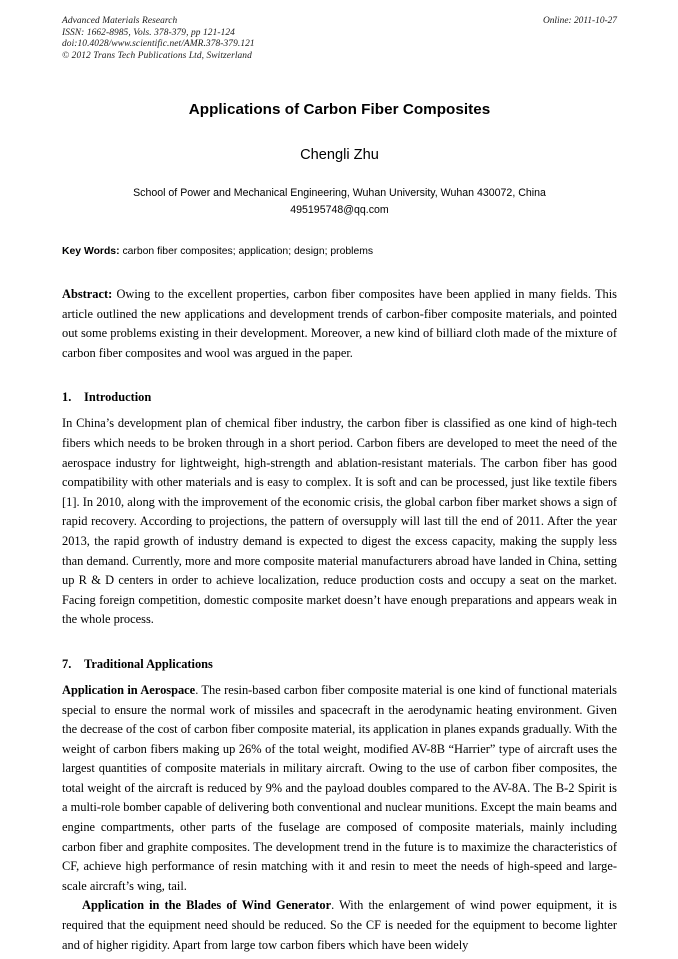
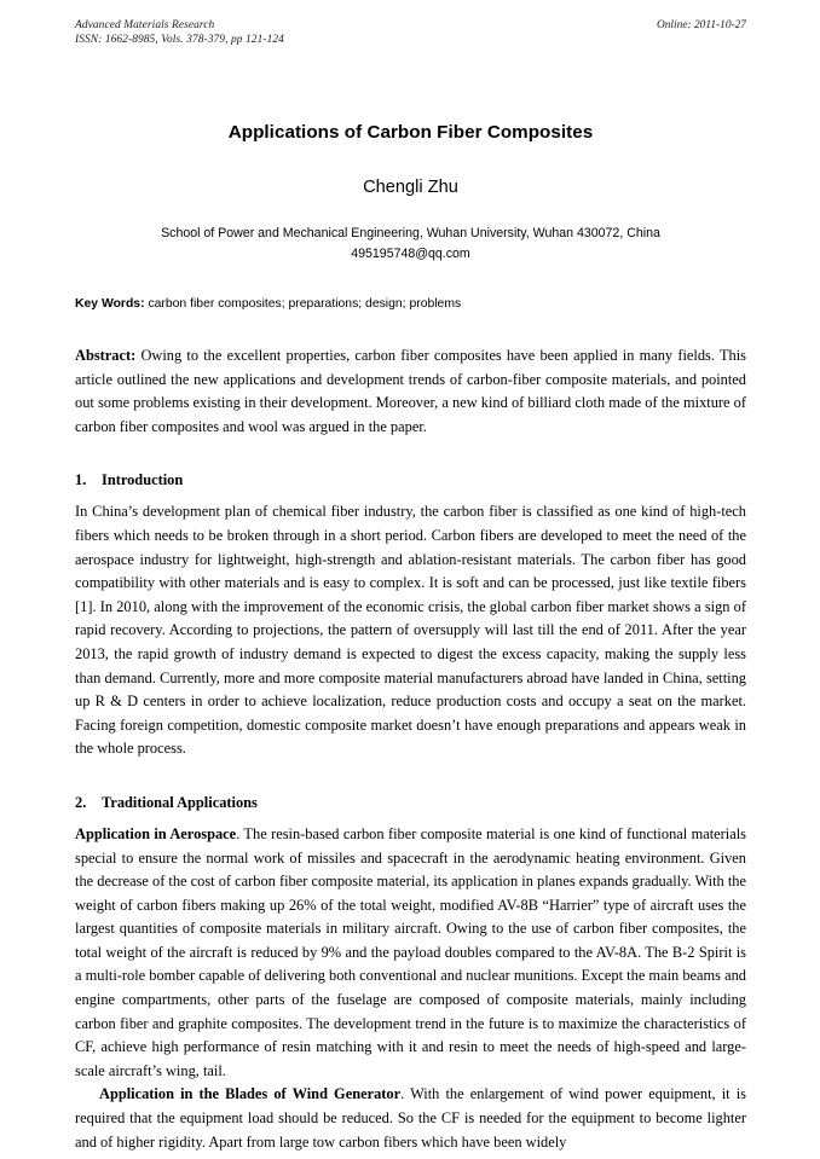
  Advanced Materials Research
  ISSN: 1662-8985, Vols. 378-379, pp 121-124
- doi:10.4028/www.scientific.net/AMR.378-379.121
- © 2012 Trans Tech Publications Ltd, Switzerland
  Online: 2011-10-27
  Applications of Carbon Fiber Composites
  Chengli Zhu
  School of Power and Mechanical Engineering, Wuhan University, Wuhan 430072, China
  495195748@qq.com
- Key Words: carbon fiber composites; application; design; problems
+ Key Words: carbon fiber composites; preparations; design; problems
  Abstract: Owing to the excellent properties, carbon fiber composites have been applied in many fields. This article outlined the new applications and development trends of carbon-fiber composite materials, and pointed out some problems existing in their development. Moreover, a new kind of billiard cloth made of the mixture of carbon fiber composites and wool was argued in the paper.
  1. Introduction
  In China’s development plan of chemical fiber industry, the carbon fiber is classified as one kind of high-tech fibers which needs to be broken through in a short period. Carbon fibers are developed to meet the need of the aerospace industry for lightweight, high-strength and ablation-resistant materials. The carbon fiber has good compatibility with other materials and is easy to complex. It is soft and can be processed, just like textile fibers [1]. In 2010, along with the improvement of the economic crisis, the global carbon fiber market shows a sign of rapid recovery. According to projections, the pattern of oversupply will last till the end of 2011. After the year 2013, the rapid growth of industry demand is expected to digest the excess capacity, making the supply less than demand. Currently, more and more composite material manufacturers abroad have landed in China, setting up R & D centers in order to achieve localization, reduce production costs and occupy a seat on the market. Facing foreign competition, domestic composite market doesn’t have enough preparations and appears weak in the whole process.
- 7. Traditional Applications
+ 2. Traditional Applications
  Application in Aerospace. The resin-based carbon fiber composite material is one kind of functional materials special to ensure the normal work of missiles and spacecraft in the aerodynamic heating environment. Given the decrease of the cost of carbon fiber composite material, its application in planes expands gradually. With the weight of carbon fibers making up 26% of the total weight, modified AV-8B “Harrier” type of aircraft uses the largest quantities of composite materials in military aircraft. Owing to the use of carbon fiber composites, the total weight of the aircraft is reduced by 9% and the payload doubles compared to the AV-8A. The B-2 Spirit is a multi-role bomber capable of delivering both conventional and nuclear munitions. Except the main beams and engine compartments, other parts of the fuselage are composed of composite materials, mainly including carbon fiber and graphite composites. The development trend in the future is to maximize the characteristics of CF, achieve high performance of resin matching with it and resin to meet the needs of high-speed and large-scale aircraft’s wing, tail.
- Application in the Blades of Wind Generator. With the enlargement of wind power equipment, it is required that the equipment need should be reduced. So the CF is needed for the equipment to become lighter and of higher rigidity. Apart from large tow carbon fibers which have been widely
+ Application in the Blades of Wind Generator. With the enlargement of wind power equipment, it is required that the equipment load should be reduced. So the CF is needed for the equipment to become lighter and of higher rigidity. Apart from large tow carbon fibers which have been widely
